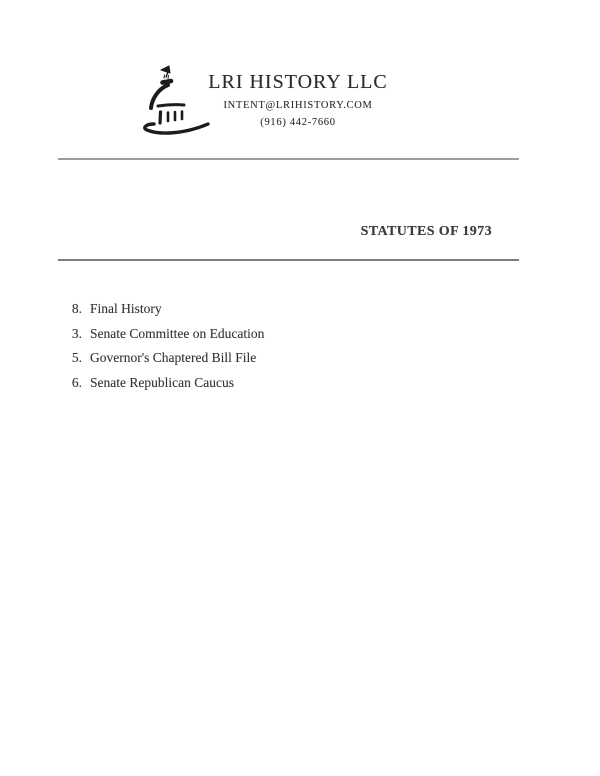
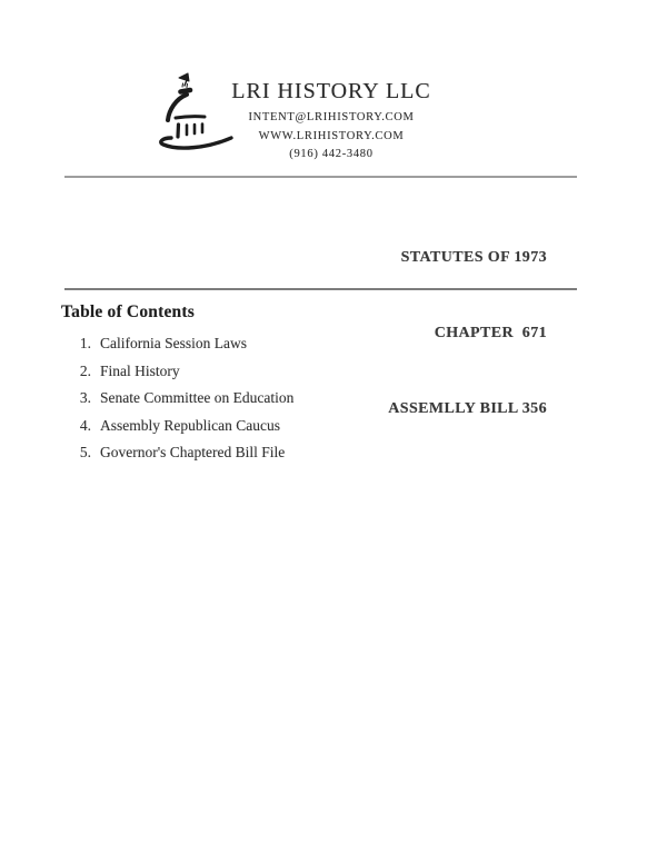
  LRI HISTORY LLC
  INTENT@LRIHISTORY.COM
+ WWW.LRIHISTORY.COM
- (916) 442-7660
+ (916) 442-3480
  STATUTES OF 1973
+ CHAPTER 671
+ ASSEMLLY BILL 356
+ Table of Contents
+ 1.
+ California Session Laws
- 8.
+ 2.
  Final History
  3.
  Senate Committee on Education
+ 4.
+ Assembly Republican Caucus
  5.
  Governor's Chaptered Bill File
- 6.
- Senate Republican Caucus
